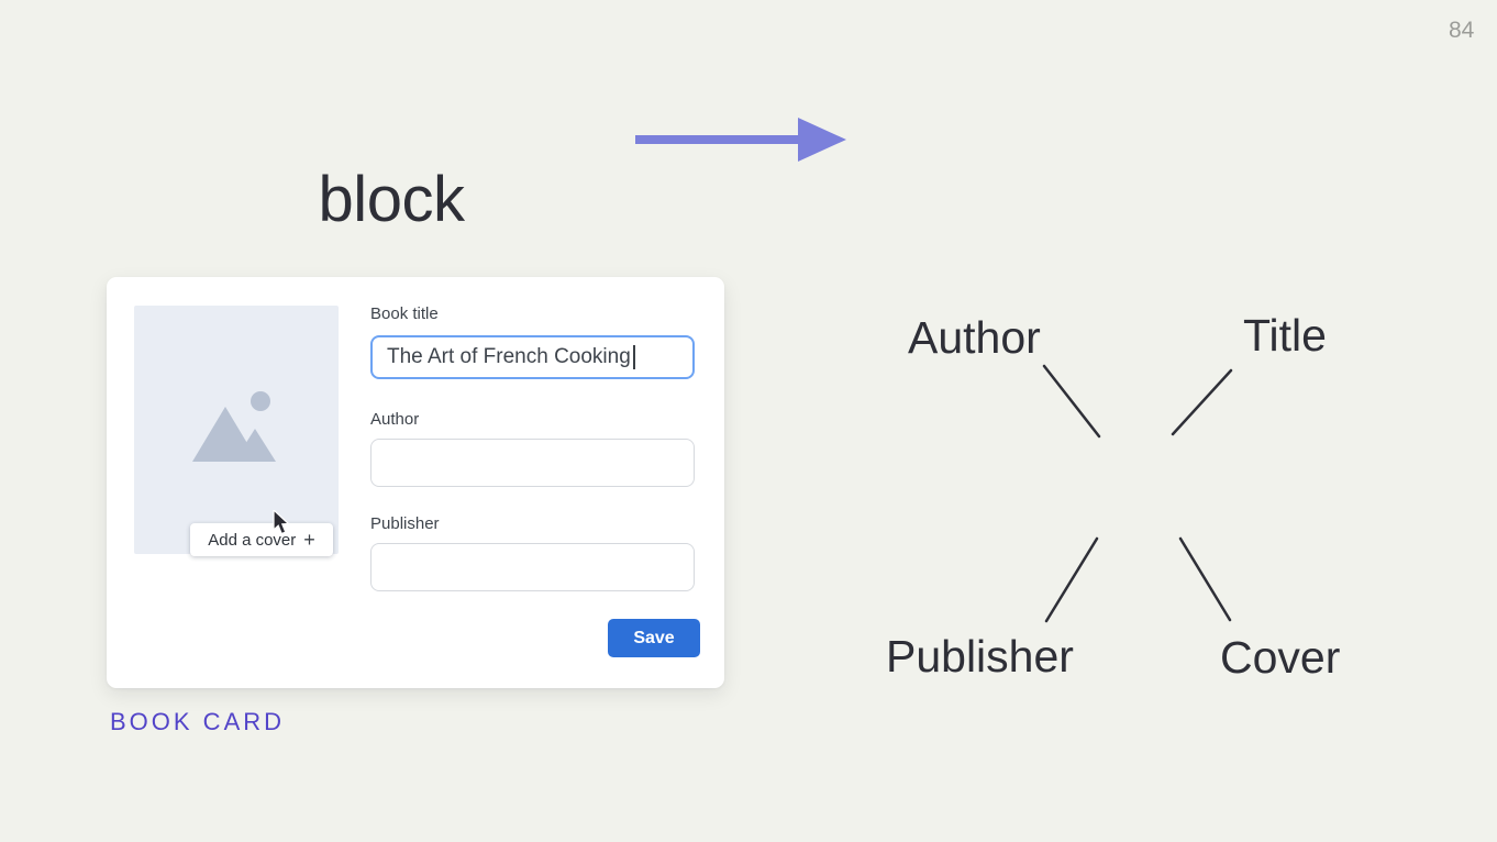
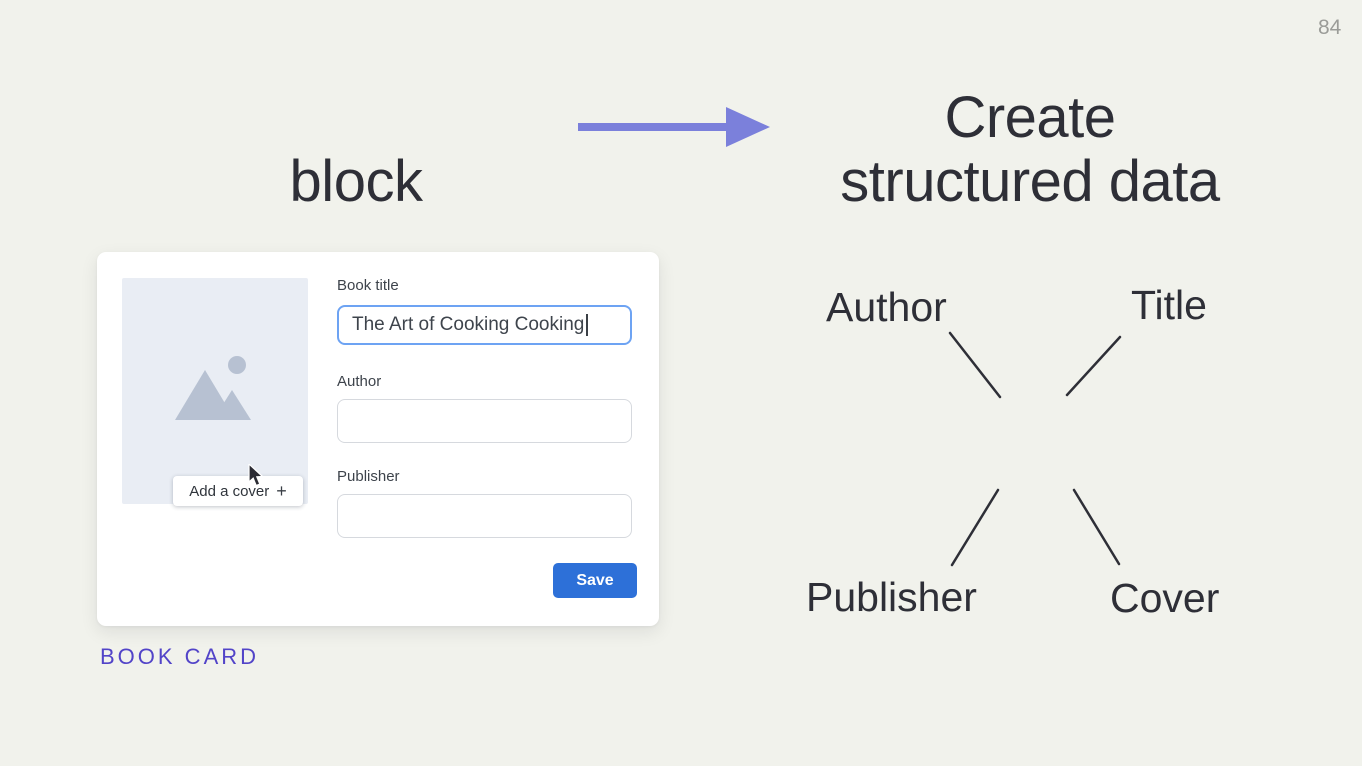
  84
  block
+ Create
+ structured data
  Add a cover
  +
  Book title
- The Art of French Cooking
+ The Art of Cooking Cooking
  Author
  Publisher
  Save
  BOOK CARD
  Author
  Title
  Publisher
  Cover
